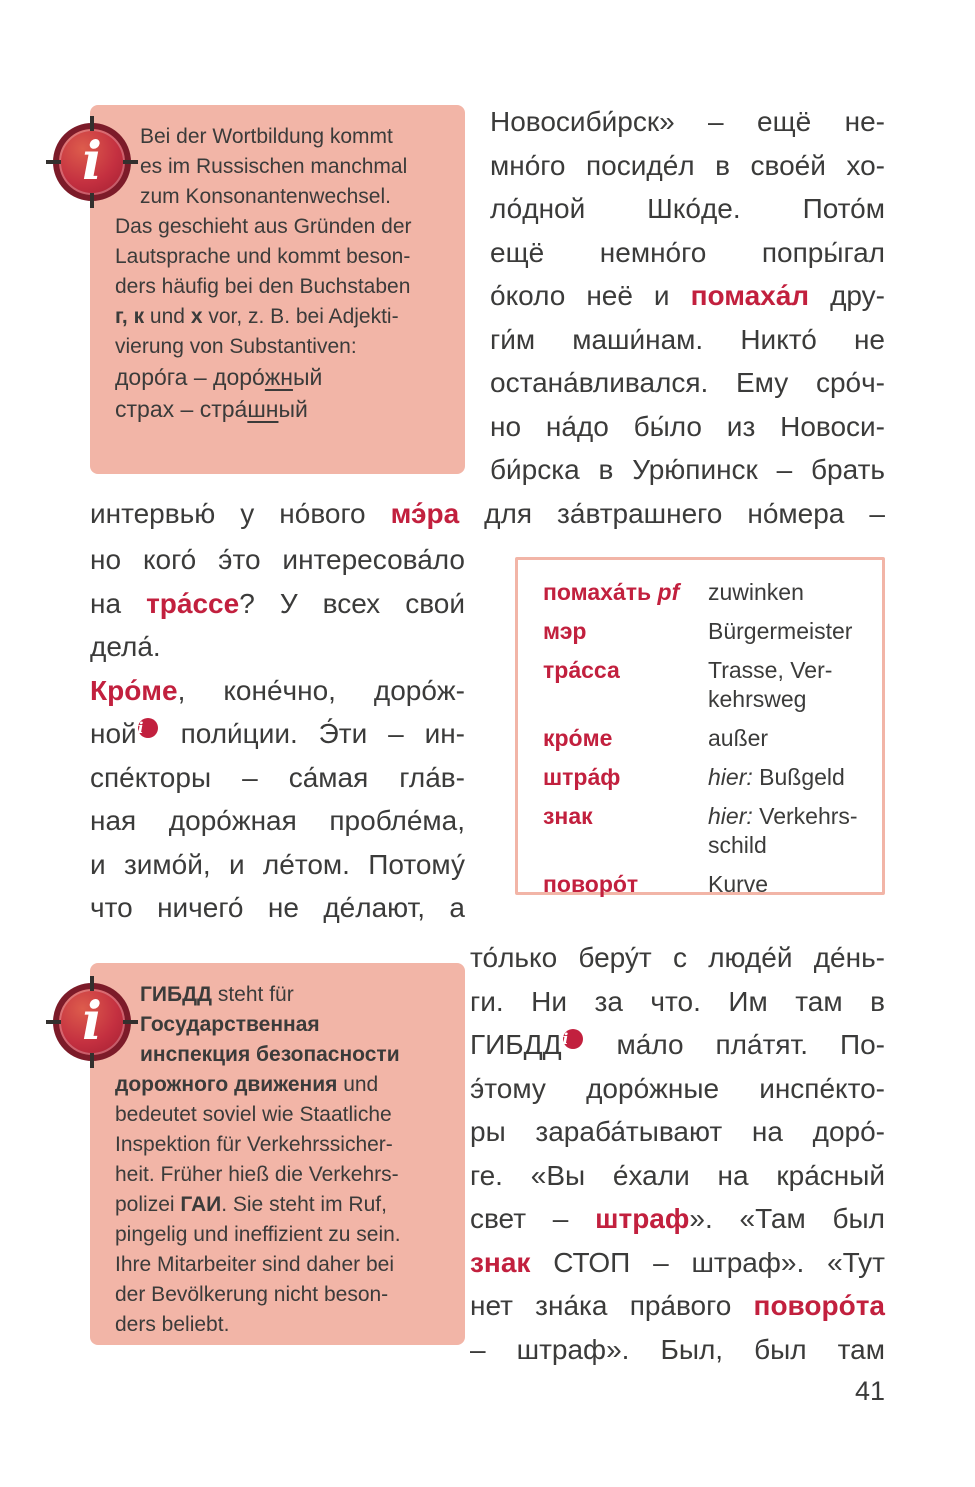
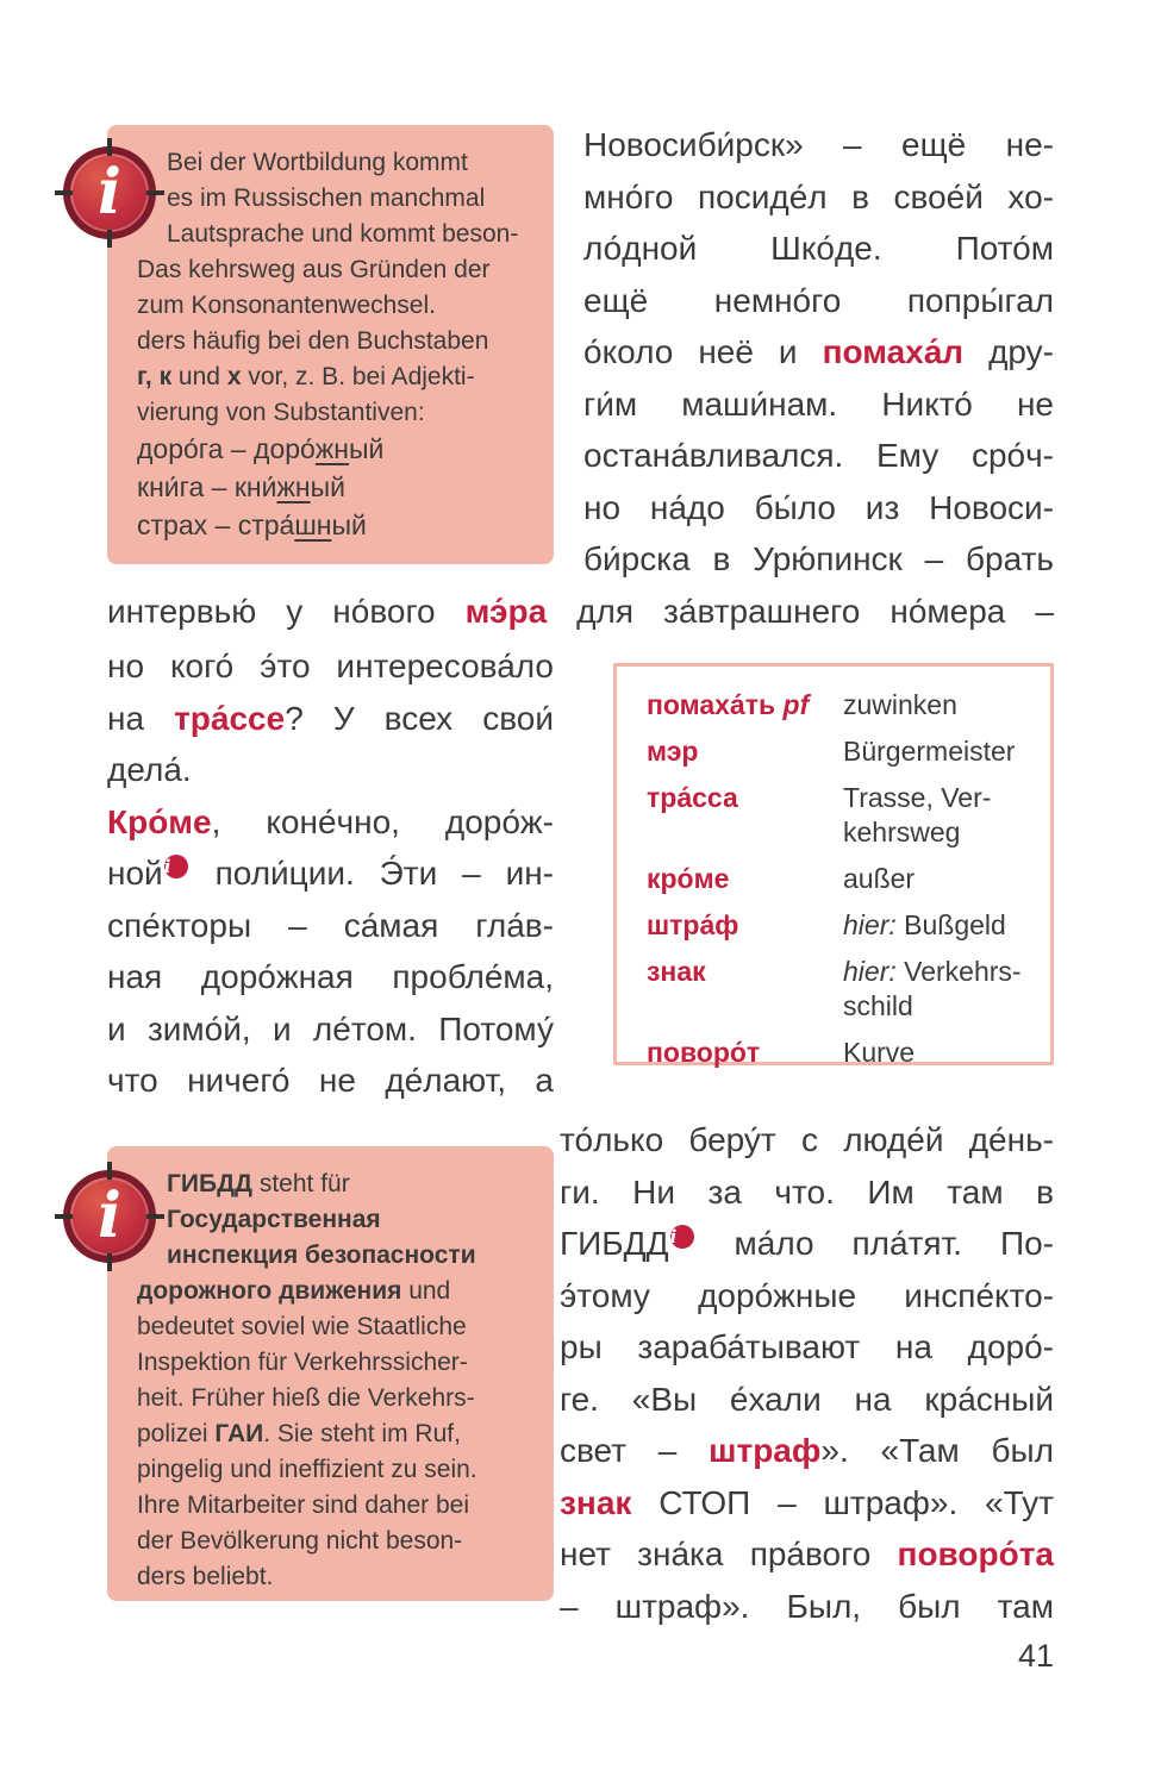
  i
  Bei der Wortbildung kommt
  es im Russischen manchmal
- zum Konsonantenwechsel.
+ Lautsprache und kommt beson-
- Das geschieht aus Gründen der
+ Das kehrsweg aus Gründen der
- Lautsprache und kommt beson-
+ zum Konsonantenwechsel.
  ders häufig bei den Buchstaben
  г, к und х vor, z. B. bei Adjekti-
  vierung von Substantiven:
  доро́га – доро́жный
+ кни́га – кни́жный
  страх – стра́шный
  Новосиби́рск» – ещё не-
  мно́го посиде́л в свое́й хо-
  ло́дной Шко́де. Пото́м
  ещё немно́го попры́гал
  о́коло неё и помаха́л дру-
  ги́м маши́нам. Никто́ не
  остана́вливался. Ему сро́ч-
  но на́до бы́ло из Новоси-
  би́рска в Урю́пинск – брать
  интервью́ у но́вого мэ́ра для за́втрашнего но́мера –
  но кого́ э́то интересова́ло
  на тра́ссе? У всех свои́
  дела́.
  Кро́ме, коне́чно, доро́ж-
  нойi поли́ции. Э́ти – ин-
  спе́кторы – са́мая гла́в-
  ная доро́жная пробле́ма,
  и зимо́й, и ле́том. Потому́
  что ничего́ не де́лают, а
  помаха́ть pf
  zuwinken
  мэр
  Bürgermeister
  тра́сса
  Trasse, Ver-
  kehrsweg
  кро́ме
  außer
  штра́ф
  hier: Bußgeld
  знак
  hier: Verkehrs-
  schild
  поворо́т
  Kurve
  i
  ГИБДД steht für
  Государственная
  инспекция безопасности
  дорожного движения und
  bedeutet soviel wie Staatliche
  Inspektion für Verkehrssicher-
  heit. Früher hieß die Verkehrs-
  polizei ГАИ. Sie steht im Ruf,
  pingelig und ineffizient zu sein.
  Ihre Mitarbeiter sind daher bei
  der Bevölkerung nicht beson-
  ders beliebt.
  то́лько беру́т с люде́й де́нь-
  ги. Ни за что. Им там в
  ГИБДДi ма́ло пла́тят. По-
  э́тому доро́жные инспе́кто-
  ры зараба́тывают на доро́-
  ге. «Вы е́хали на кра́сный
  свет – штраф». «Там был
  знак СТОП – штраф». «Тут
  нет зна́ка пра́вого поворо́та
  – штраф». Был, был там
  41
